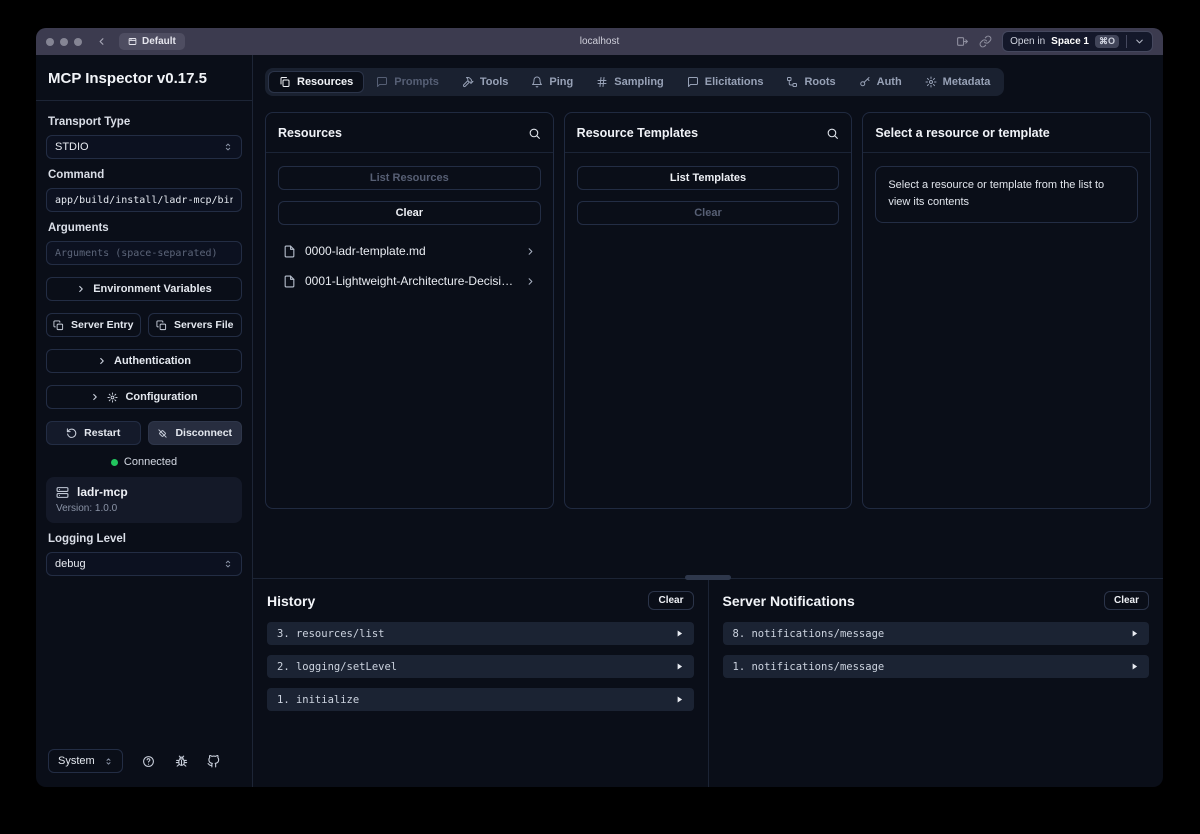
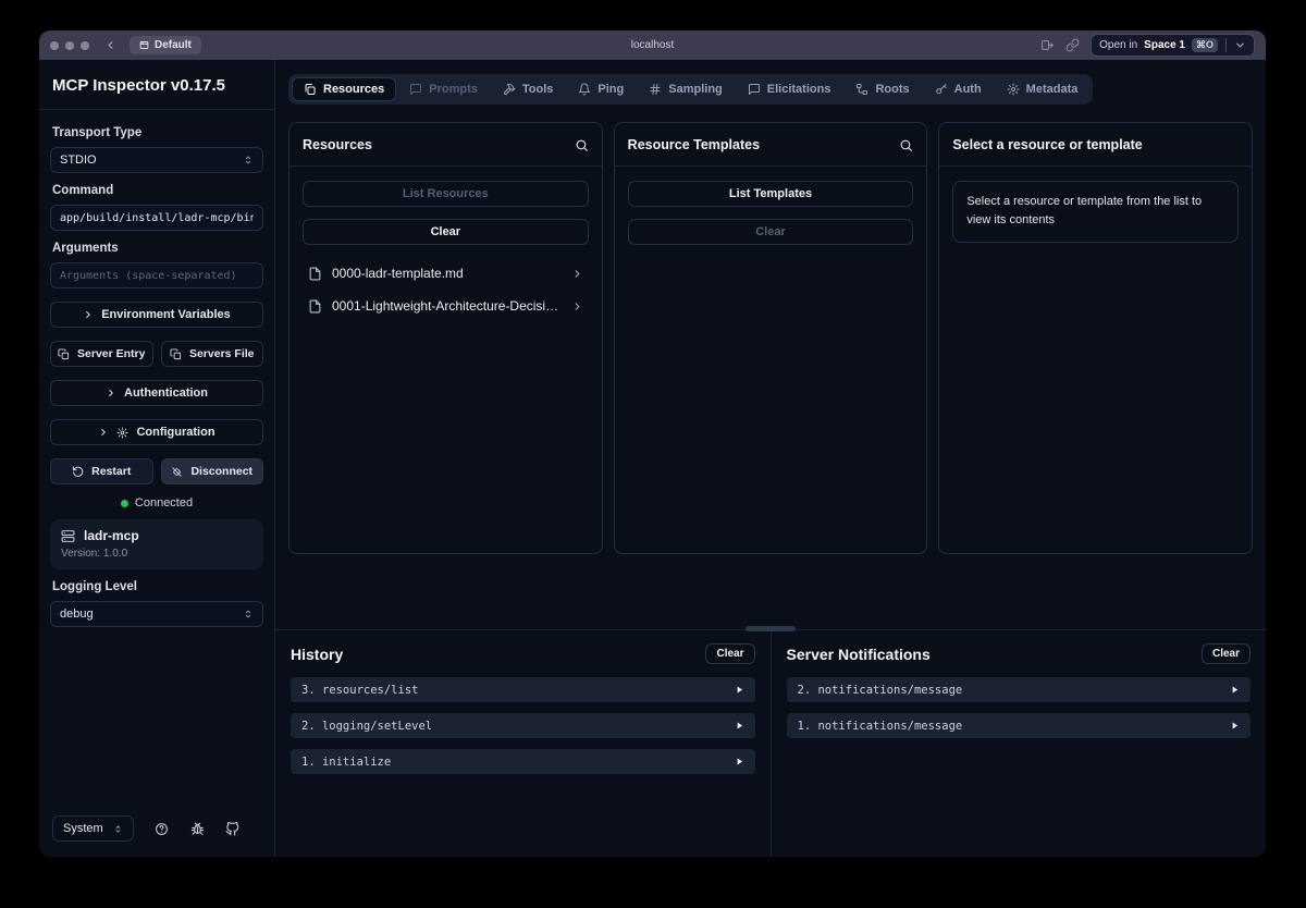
  Default
  localhost
  Open in
  Space 1
  ⌘O
  MCP Inspector v0.17.5
  Transport Type
  STDIO
  Command
  app/build/install/ladr-mcp/bin
  Arguments
  Arguments (space-separated)
  Environment Variables
  Server Entry
  Servers File
  Authentication
  Configuration
  Restart
  Disconnect
  Connected
  ladr-mcp
  Version: 1.0.0
  Logging Level
  debug
  System
  Resources
  Prompts
  Tools
  Ping
  Sampling
  Elicitations
  Roots
  Auth
  Metadata
  Resources
  List Resources
  Clear
  0000-ladr-template.md
  0001-Lightweight-Architecture-Decision
  Resource Templates
  List Templates
  Clear
  Select a resource or template
  Select a resource or template from the list to view its contents
  History
  Clear
  3. resources/list
  2. logging/setLevel
  1. initialize
  Server Notifications
  Clear
- 8. notifications/message
+ 2. notifications/message
  1. notifications/message
